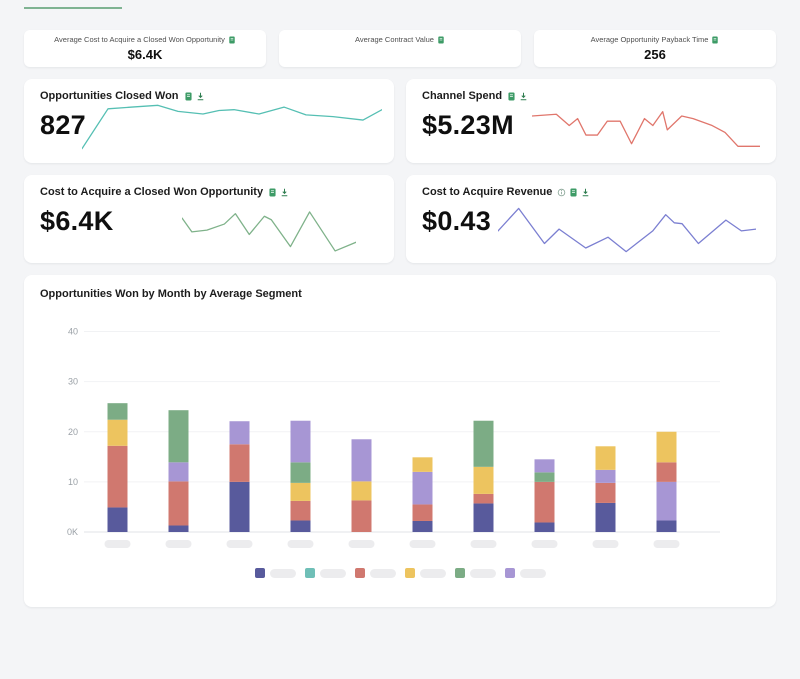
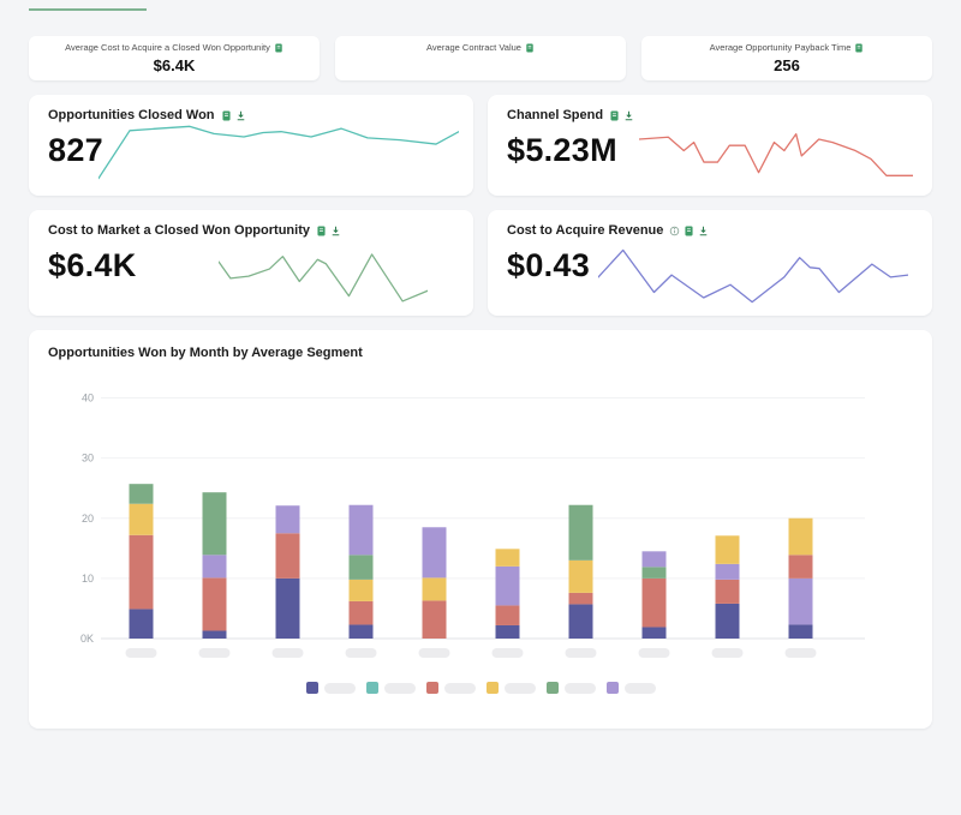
  Average Cost to Acquire a Closed Won Opportunity
  $6.4K
  Average Contract Value
  Average Opportunity Payback Time
  256
  Opportunities Closed Won
  827
  Channel Spend
  $5.23M
- Cost to Acquire a Closed Won Opportunity
+ Cost to Market a Closed Won Opportunity
  $6.4K
  Cost to Acquire Revenue
  $0.43
  Opportunities Won by Month by Average Segment
  40
  30
  20
  10
  0K
